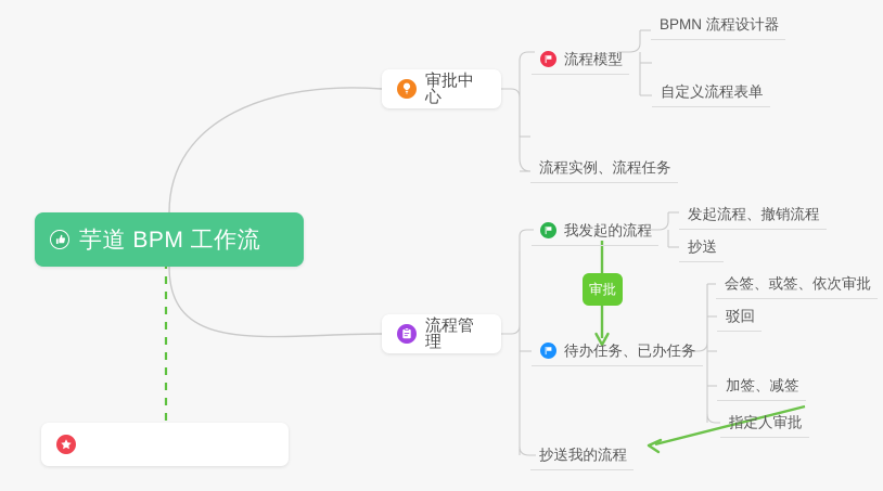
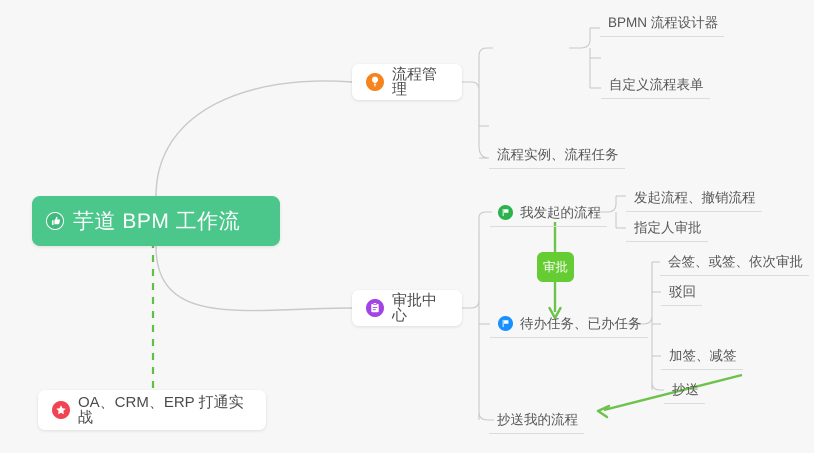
  芋道 BPM 工作流
- 审批中心
+ 流程管理
- 流程模型
  BPMN 流程设计器
  自定义流程表单
  流程实例、流程任务
- 流程管理
+ 审批中心
  我发起的流程
  发起流程、撤销流程
- 抄送
+ 指定人审批
  待办任务、已办任务
  会签、或签、依次审批
  驳回
  加签、减签
- 指定人审批
+ 抄送
  抄送我的流程
  审批
+ OA、CRM、ERP 打通实战
